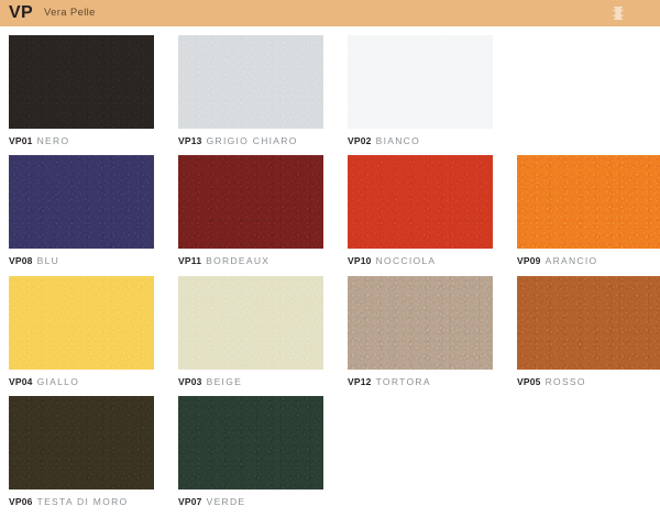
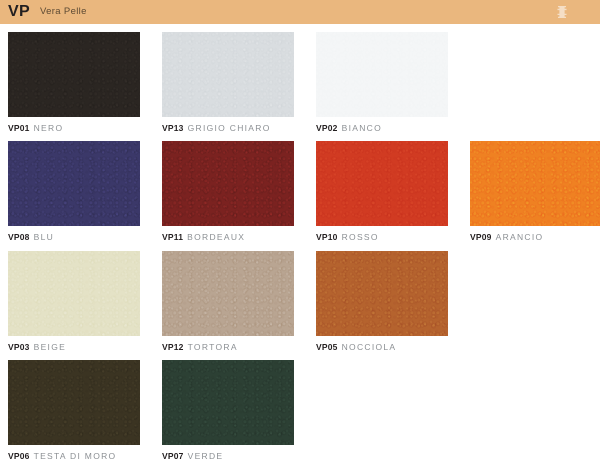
  VP
  Vera Pelle
  VP01 NERO
  VP13 GRIGIO CHIARO
  VP02 BIANCO
  VP08 BLU
  VP11 BORDEAUX
- VP10 NOCCIOLA
+ VP10 ROSSO
  VP09 ARANCIO
- VP04 GIALLO
  VP03 BEIGE
  VP12 TORTORA
- VP05 ROSSO
+ VP05 NOCCIOLA
  VP06 TESTA DI MORO
  VP07 VERDE
